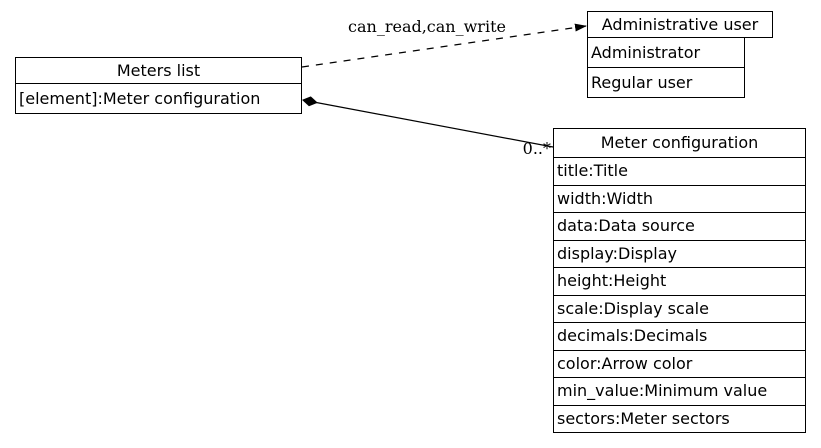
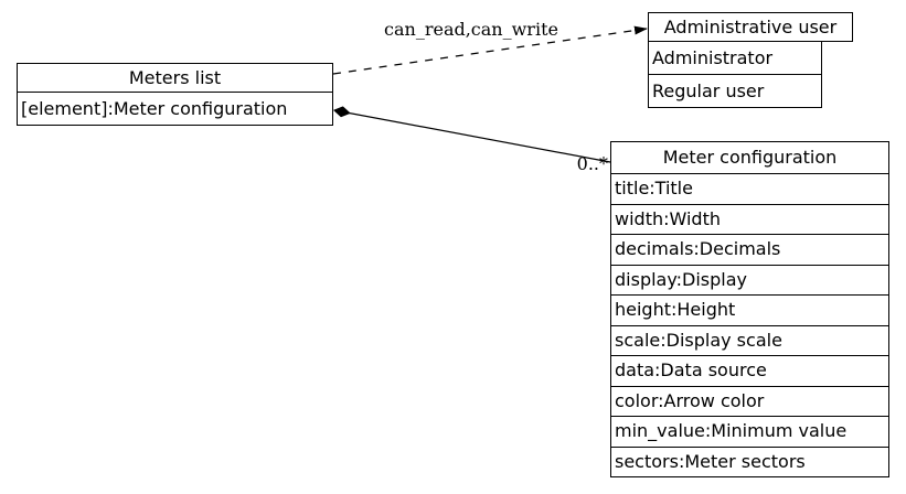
  can_read,can_write
  0..*
  Meters list
  [element]:Meter configuration
  Administrative user
  Administrator
  Regular user
  Meter configuration
  title:Title
  width:Width
- data:Data source
+ decimals:Decimals
  display:Display
  height:Height
  scale:Display scale
- decimals:Decimals
+ data:Data source
  color:Arrow color
  min_value:Minimum value
  sectors:Meter sectors
